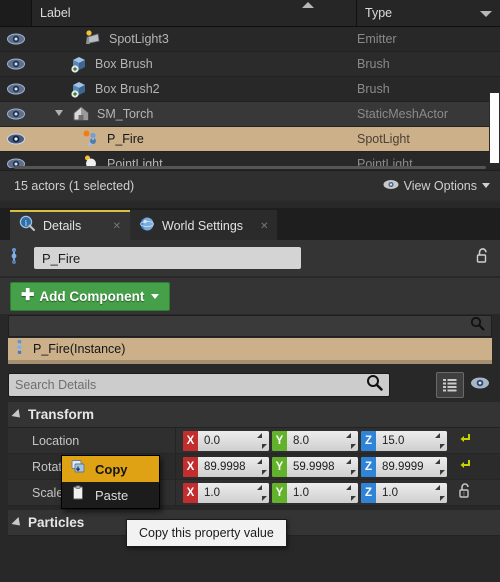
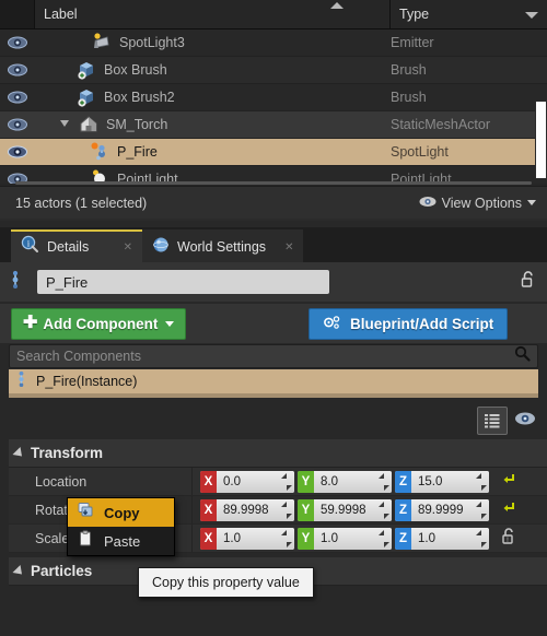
  Label
  Type
  SpotLight3
  Emitter
  Box Brush
  Brush
  Box Brush2
  Brush
  SM_Torch
  StaticMeshActor
  P_Fire
  SpotLight
  PointLight
  PointLight
  15 actors (1 selected)
  View Options
  i
  Details
  ✕
  World Settings
  ✕
  P_Fire
  ✚
  Add Component
+ Blueprint/Add Script
+ Search Components
  P_Fire(Instance)
- Search Details
  Transform
  Location
  X
  0.0
  Y
  8.0
  Z
  15.0
  X
  89.9998
  Y
  59.9998
  Z
  89.9999
  Scale
  X
  1.0
  Y
  1.0
  Z
  1.0
  Particles
  Copy
  Paste
  Copy this property value
